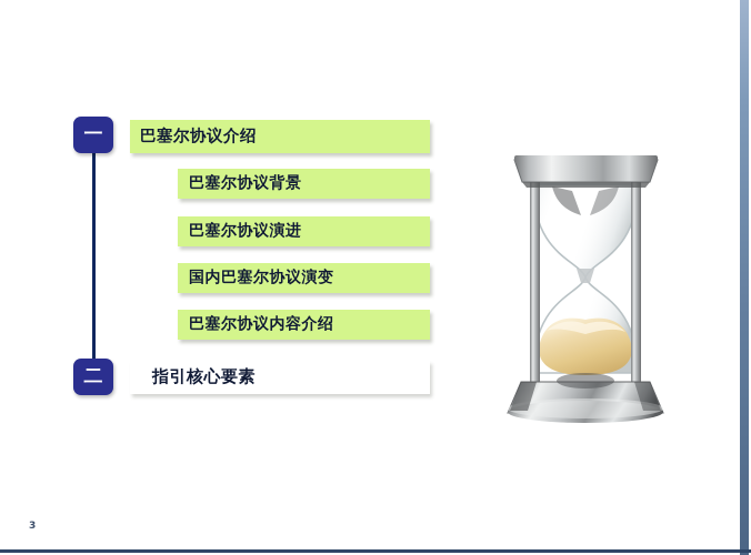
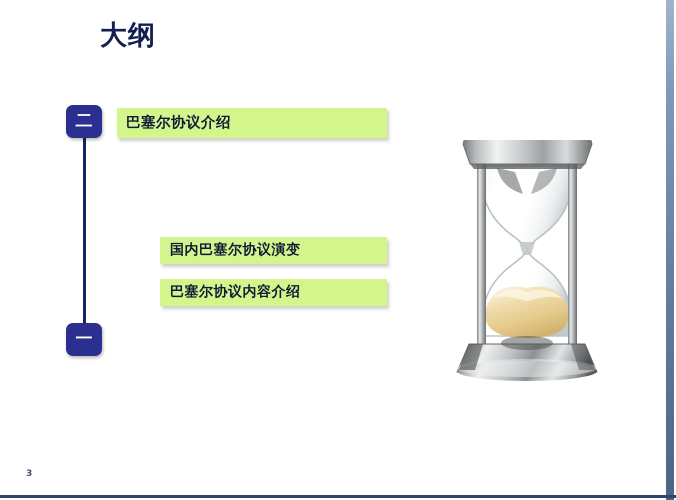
+ 大纲
- 一
+ 二
  巴塞尔协议介绍
- 巴塞尔协议背景
- 巴塞尔协议演进
  国内巴塞尔协议演变
  巴塞尔协议内容介绍
- 二
+ 一
- 指引核心要素
  3
